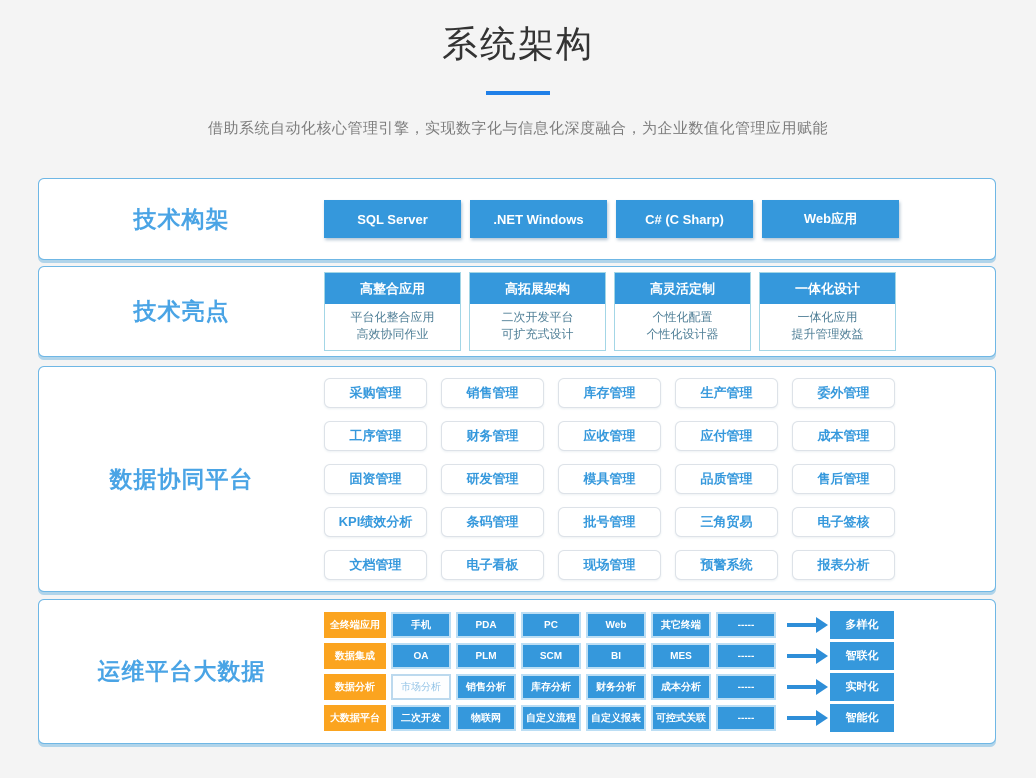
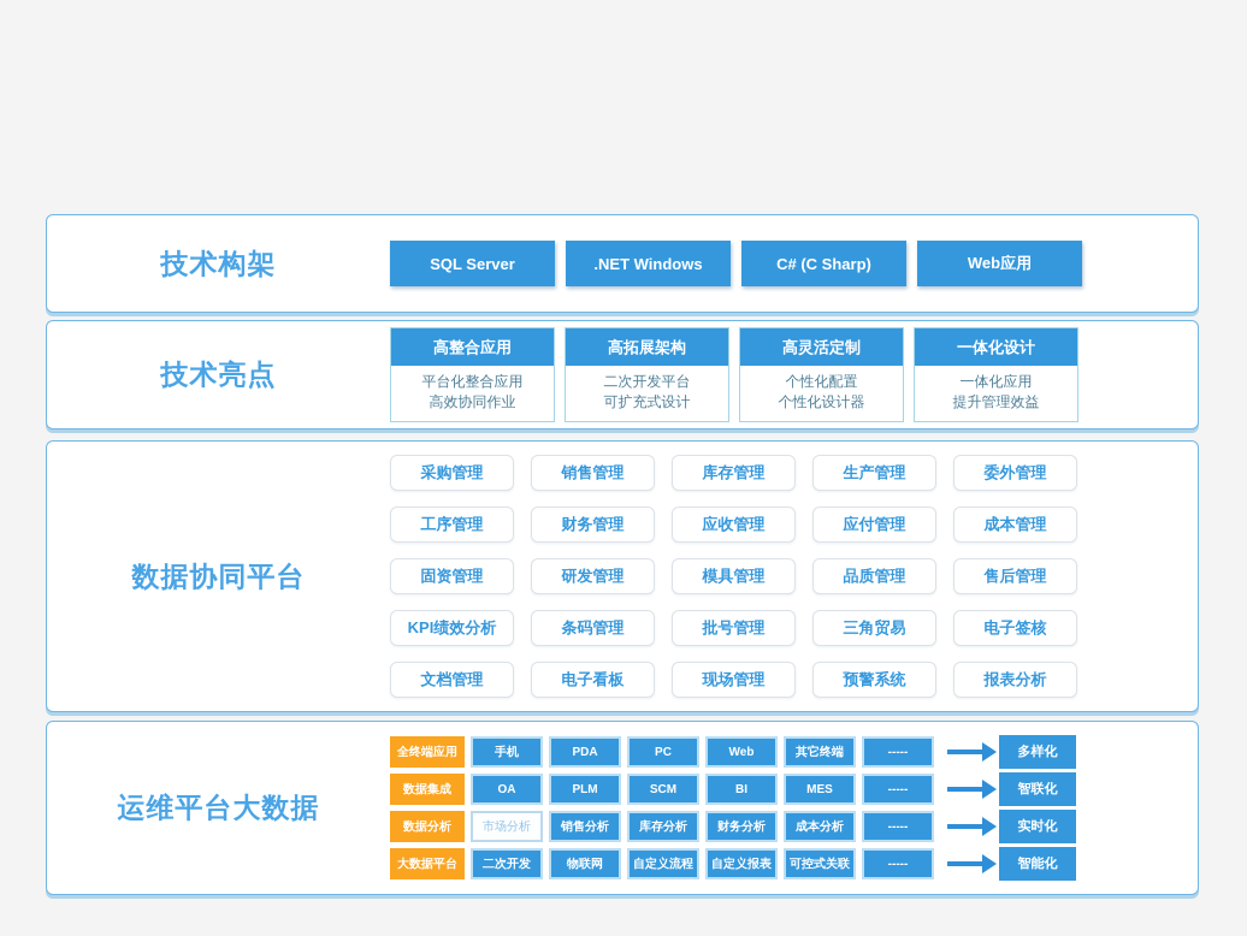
- 系统架构
- 借助系统自动化核心管理引擎，实现数字化与信息化深度融合，为企业数值化管理应用赋能
  技术构架
  SQL Server
  .NET Windows
  C# (C Sharp)
  Web应用
  技术亮点
  高整合应用
  平台化整合应用
  高效协同作业
  高拓展架构
  二次开发平台
  可扩充式设计
  高灵活定制
  个性化配置
  个性化设计器
  一体化设计
  一体化应用
  提升管理效益
  数据协同平台
  采购管理
  销售管理
  库存管理
  生产管理
  委外管理
  工序管理
  财务管理
  应收管理
  应付管理
  成本管理
  固资管理
  研发管理
  模具管理
  品质管理
  售后管理
  KPI绩效分析
  条码管理
  批号管理
  三角贸易
  电子签核
  文档管理
  电子看板
  现场管理
  预警系统
  报表分析
  运维平台大数据
  全终端应用
  手机
  PDA
  PC
  Web
  其它终端
  -----
  多样化
  数据集成
  OA
  PLM
  SCM
  BI
  MES
  -----
  智联化
  数据分析
  市场分析
  销售分析
  库存分析
  财务分析
  成本分析
  -----
  实时化
  大数据平台
  二次开发
  物联网
  自定义流程
  自定义报表
  可控式关联
  -----
  智能化
